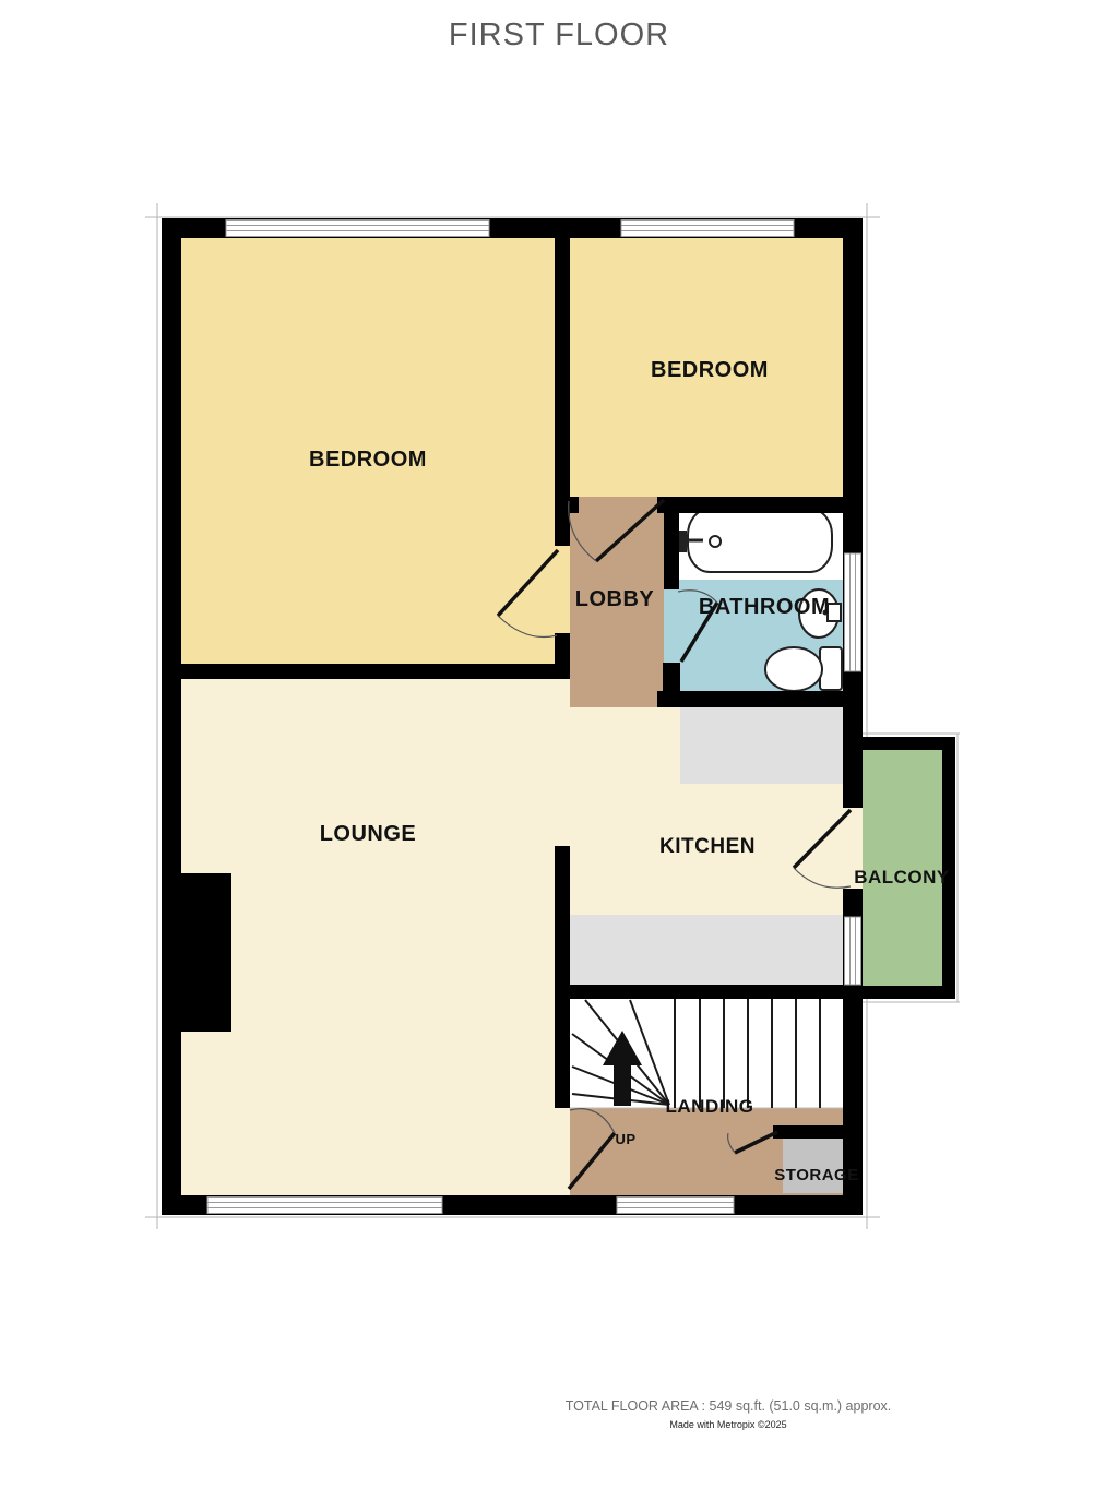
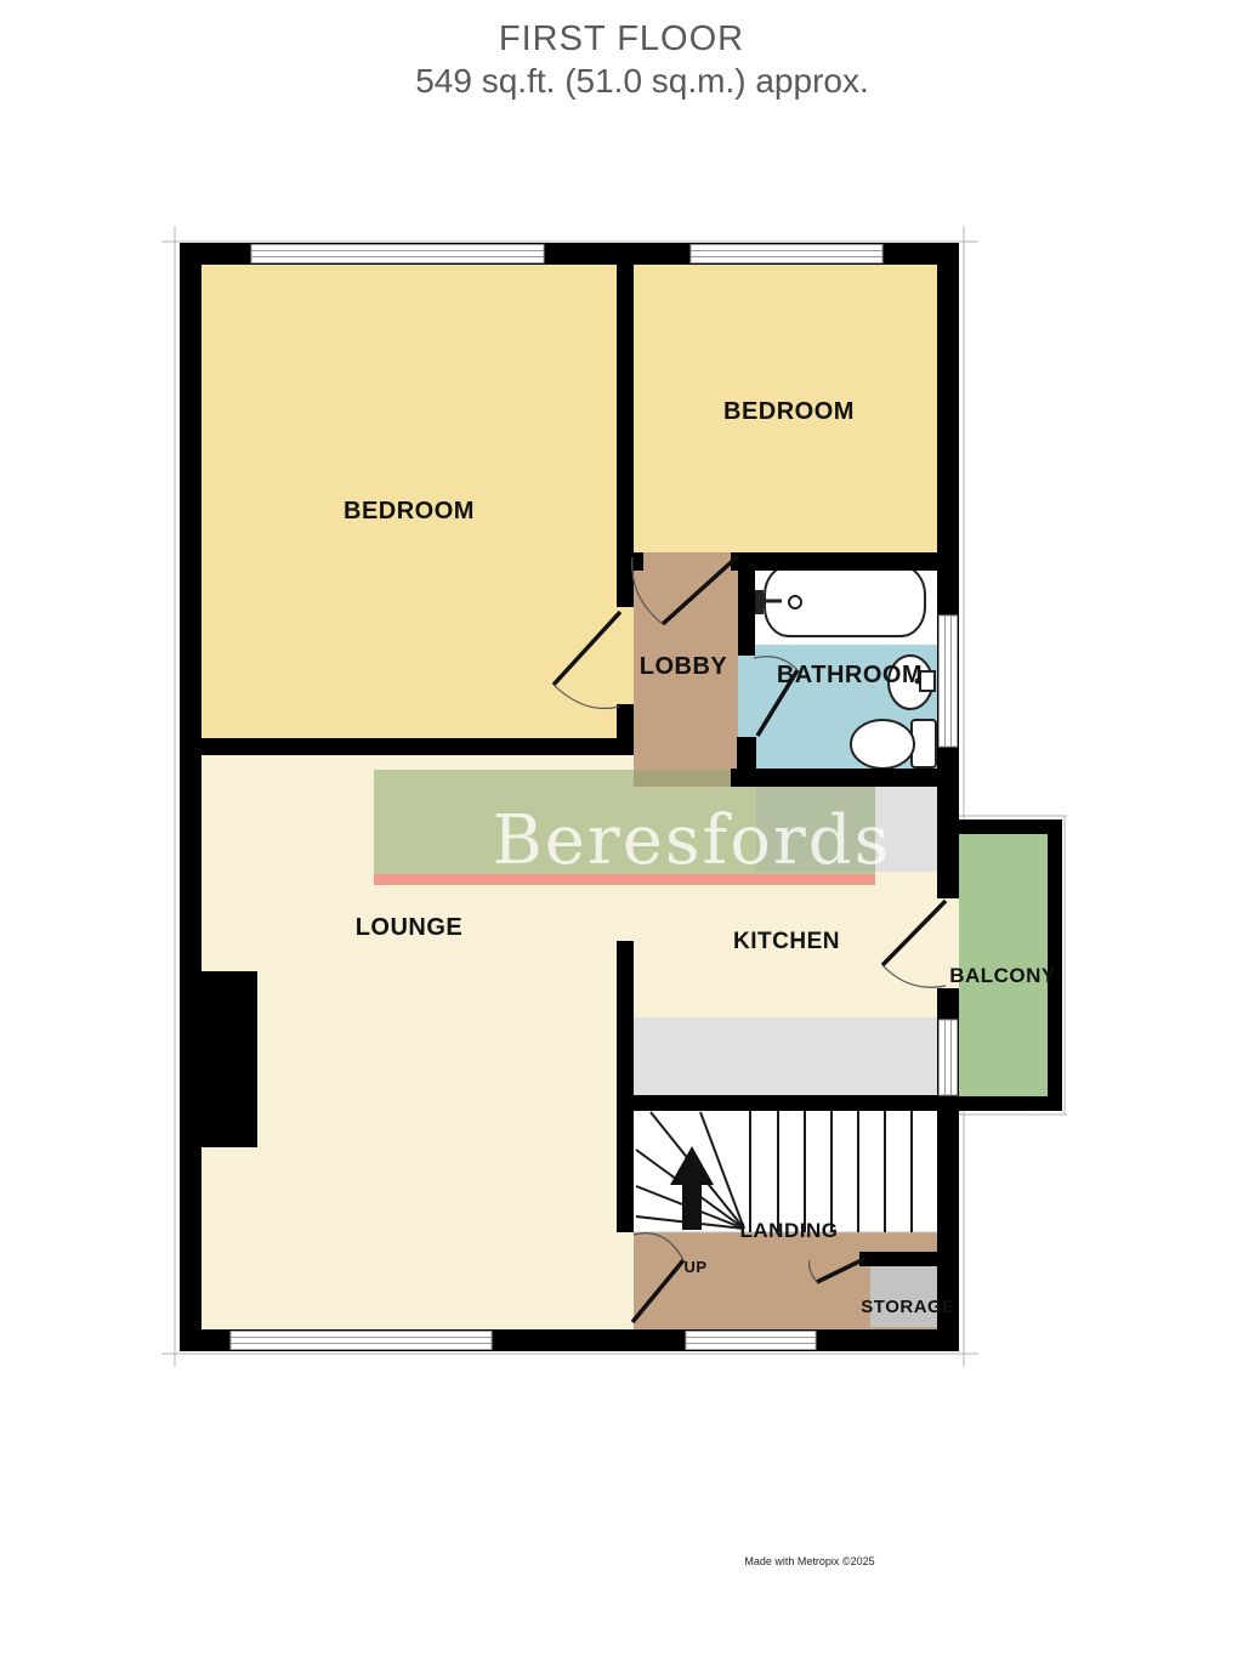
  FIRST FLOOR
+ 549 sq.ft. (51.0 sq.m.) approx.
+ Beresfords
  BEDROOM
  BEDROOM
  LOBBY
  BATHROOM
  LOUNGE
  KITCHEN
  BALCONY
  LANDING
  UP
  STORAGE
- TOTAL FLOOR AREA : 549 sq.ft. (51.0 sq.m.) approx.
  Made with Metropix ©2025
